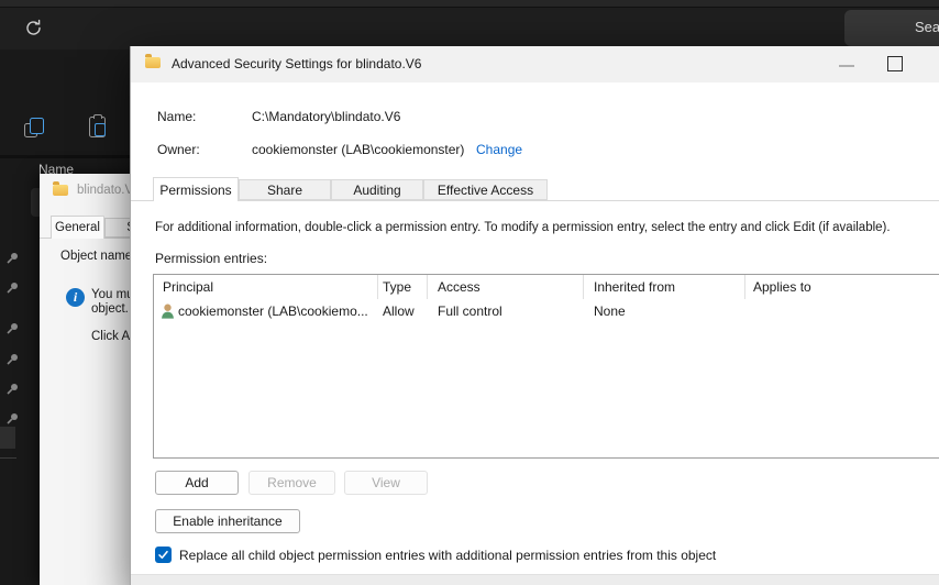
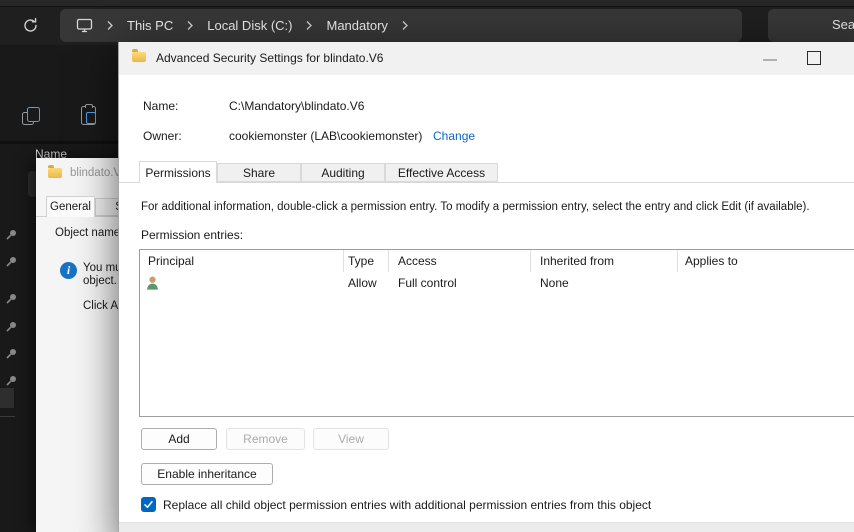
+ This PC
+ Local Disk (C:)
+ Mandatory
  Sea
  Name
  blindato.
  General
  Object name
  i
  object.
  Click A
  Advanced Security Settings for blindato.V6
  Name:
  C:\Mandatory\blindato.V6
  Owner:
  cookiemonster (LAB\cookiemonster)
  Change
  Permissions
  Share
  Auditing
  Effective Access
  For additional information, double-click a permission entry. To modify a permission entry, select the entry and click Edit (if available).
  Permission entries:
  Principal
  Type
  Access
  Inherited from
  Applies to
- cookiemonster (LAB\cookiemo...
  Allow
  Full control
  None
  Add
  Remove
  View
  Enable inheritance
  Replace all child object permission entries with additional permission entries from this object
